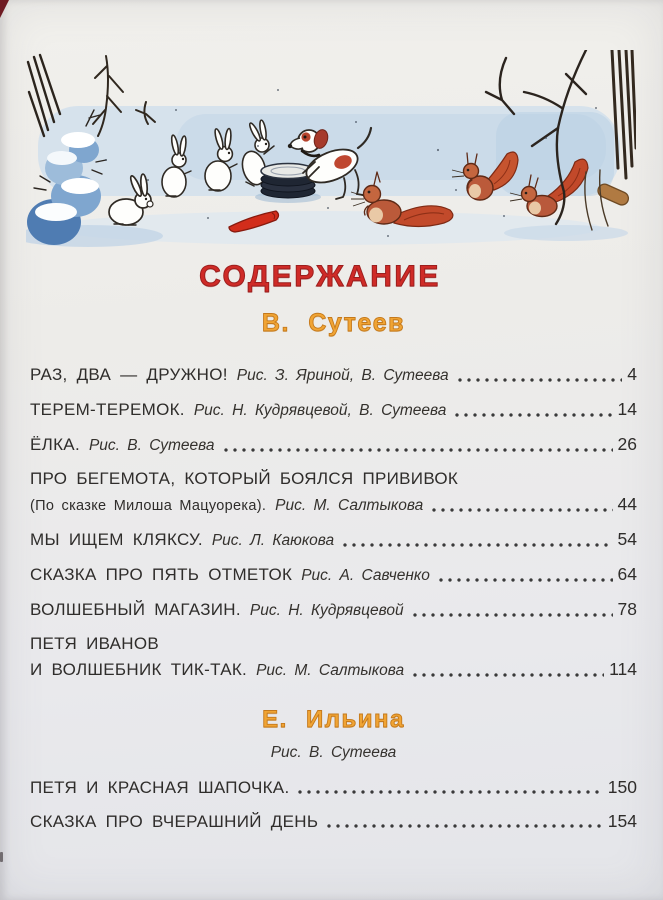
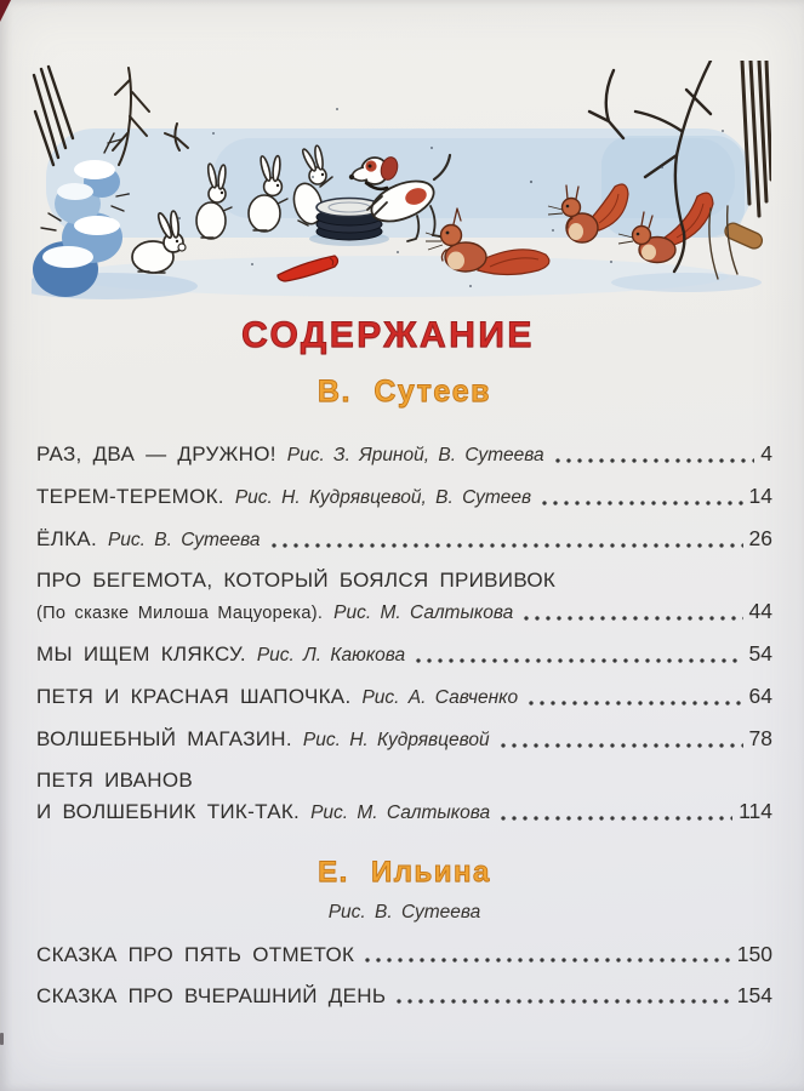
  СОДЕРЖАНИЕ
  В. Сутеев
  РАЗ, ДВА — ДРУЖНО!
  Рис. З. Яриной, В. Сутеева
  4
  ТЕРЕМ-ТЕРЕМОК.
- Рис. Н. Кудрявцевой, В. Сутеева
+ Рис. Н. Кудрявцевой, В. Сутеев
  14
  ЁЛКА.
  Рис. В. Сутеева
  26
  ПРО БЕГЕМОТА, КОТОРЫЙ БОЯЛСЯ ПРИВИВОК
  (По сказке Милоша Мацуорека).
  Рис. М. Салтыкова
  44
  МЫ ИЩЕМ КЛЯКСУ.
  Рис. Л. Каюкова
  54
- СКАЗКА ПРО ПЯТЬ ОТМЕТОК
+ ПЕТЯ И КРАСНАЯ ШАПОЧКА.
  Рис. А. Савченко
  64
  ВОЛШЕБНЫЙ МАГАЗИН.
  Рис. Н. Кудрявцевой
  78
  ПЕТЯ ИВАНОВ
  И ВОЛШЕБНИК ТИК-ТАК.
  Рис. М. Салтыкова
  114
  Е. Ильина
  Рис. В. Сутеева
- ПЕТЯ И КРАСНАЯ ШАПОЧКА.
+ СКАЗКА ПРО ПЯТЬ ОТМЕТОК
  150
  СКАЗКА ПРО ВЧЕРАШНИЙ ДЕНЬ
  154
